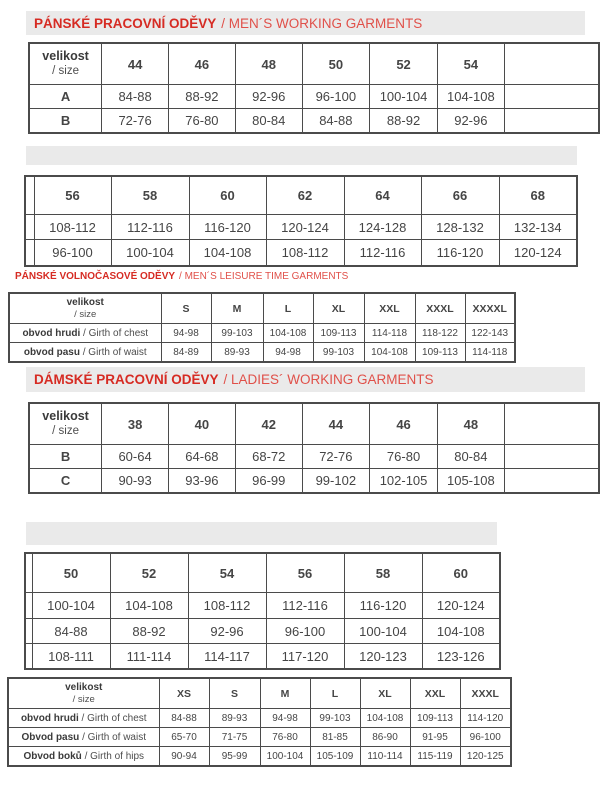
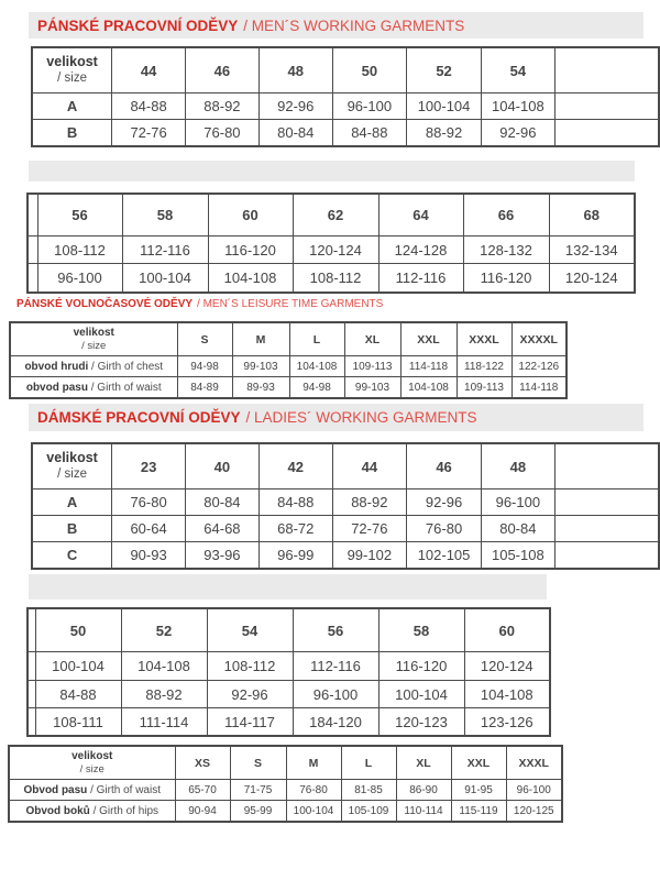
  PÁNSKÉ PRACOVNÍ ODĚVY
  / MEN´S WORKING GARMENTS
  velikost / size	44	46	48	50	52	54
  A	84-88	88-92	92-96	96-100	100-104	104-108
  B	72-76	76-80	80-84	84-88	88-92	92-96
  	56	58	60	62	64	66	68
  	108-112	112-116	116-120	120-124	124-128	128-132	132-134
  	96-100	100-104	104-108	108-112	112-116	116-120	120-124
  PÁNSKÉ VOLNOČASOVÉ ODĚVY
  / MEN´S LEISURE TIME GARMENTS
  velikost / size	S	M	L	XL	XXL	XXXL	XXXXL
- obvod hrudi / Girth of chest	94-98	99-103	104-108	109-113	114-118	118-122	122-143
+ obvod hrudi / Girth of chest	94-98	99-103	104-108	109-113	114-118	118-122	122-126
  obvod pasu / Girth of waist	84-89	89-93	94-98	99-103	104-108	109-113	114-118
  DÁMSKÉ PRACOVNÍ ODĚVY
  / LADIES´ WORKING GARMENTS
- velikost / size	38	40	42	44	46	48
+ velikost / size	23	40	42	44	46	48
+ A	76-80	80-84	84-88	88-92	92-96	96-100
  B	60-64	64-68	68-72	72-76	76-80	80-84
  C	90-93	93-96	96-99	99-102	102-105	105-108
  	50	52	54	56	58	60
  	100-104	104-108	108-112	112-116	116-120	120-124
  	84-88	88-92	92-96	96-100	100-104	104-108
- 	108-111	111-114	114-117	117-120	120-123	123-126
+ 	108-111	111-114	114-117	184-120	120-123	123-126
  velikost / size	XS	S	M	L	XL	XXL	XXXL
- obvod hrudi / Girth of chest	84-88	89-93	94-98	99-103	104-108	109-113	114-120
  Obvod pasu / Girth of waist	65-70	71-75	76-80	81-85	86-90	91-95	96-100
  Obvod boků / Girth of hips	90-94	95-99	100-104	105-109	110-114	115-119	120-125
